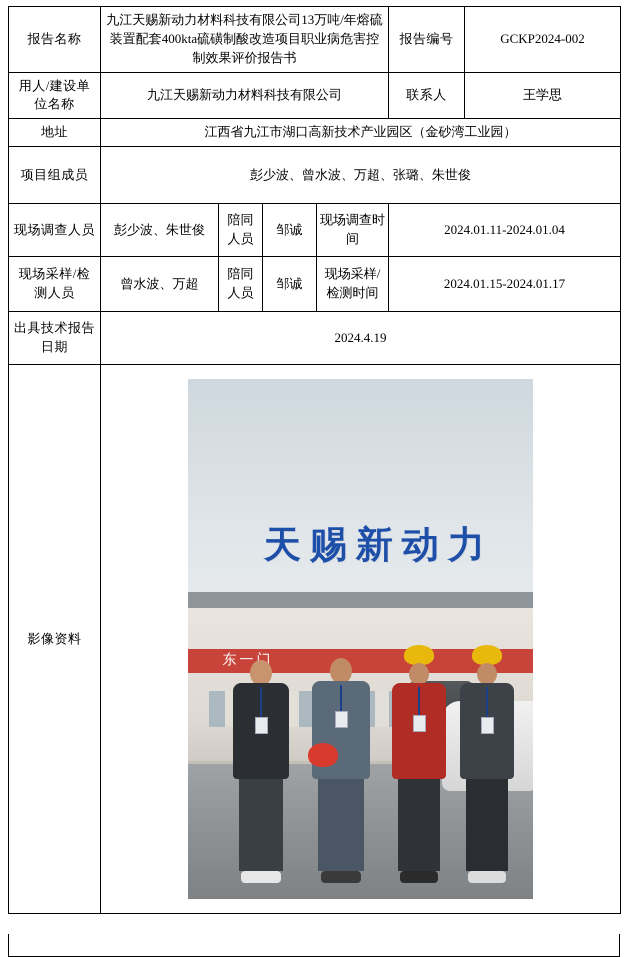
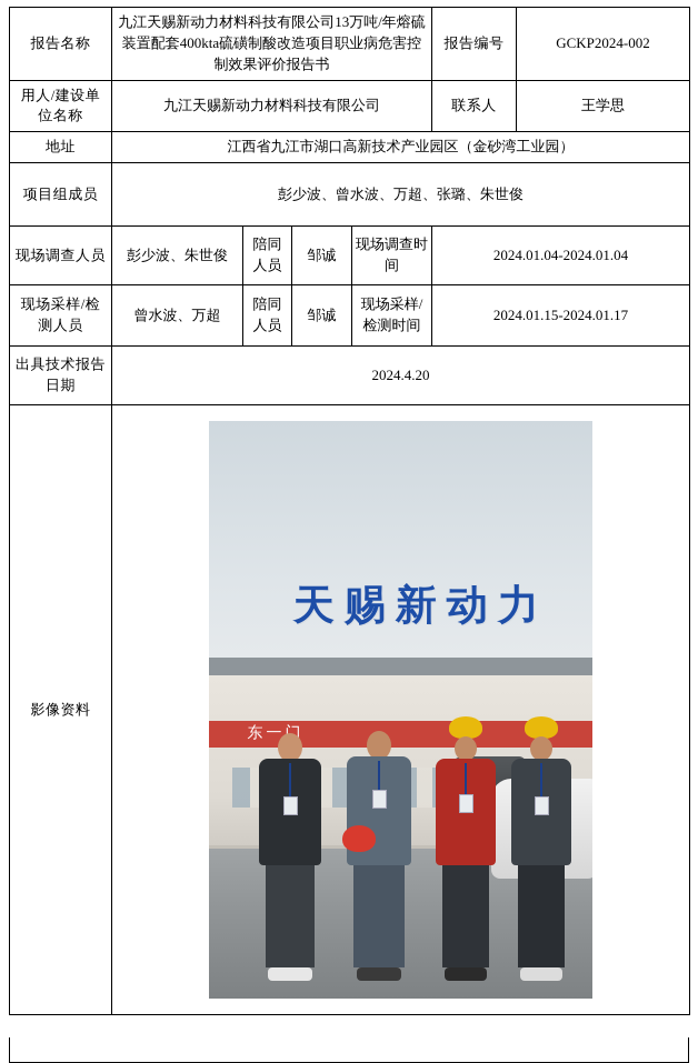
  报告名称	九江天赐新动力材料科技有限公司13万吨/年熔硫装置配套400kta硫磺制酸改造项目职业病危害控制效果评价报告书	报告编号	GCKP2024-002
  用人/建设单位名称	九江天赐新动力材料科技有限公司	联系人	王学思
  地址	江西省九江市湖口高新技术产业园区（金砂湾工业园）
  项目组成员	彭少波、曾水波、万超、张璐、朱世俊
- 现场调查人员	彭少波、朱世俊	陪同人员	邹诚	现场调查时间	2024.01.11-2024.01.04
+ 现场调查人员	彭少波、朱世俊	陪同人员	邹诚	现场调查时间	2024.01.04-2024.01.04
  现场采样/检测人员	曾水波、万超	陪同人员	邹诚	现场采样/检测时间	2024.01.15-2024.01.17
- 出具技术报告日期	2024.4.19
+ 出具技术报告日期	2024.4.20
  影像资料	天赐新动力 东一
